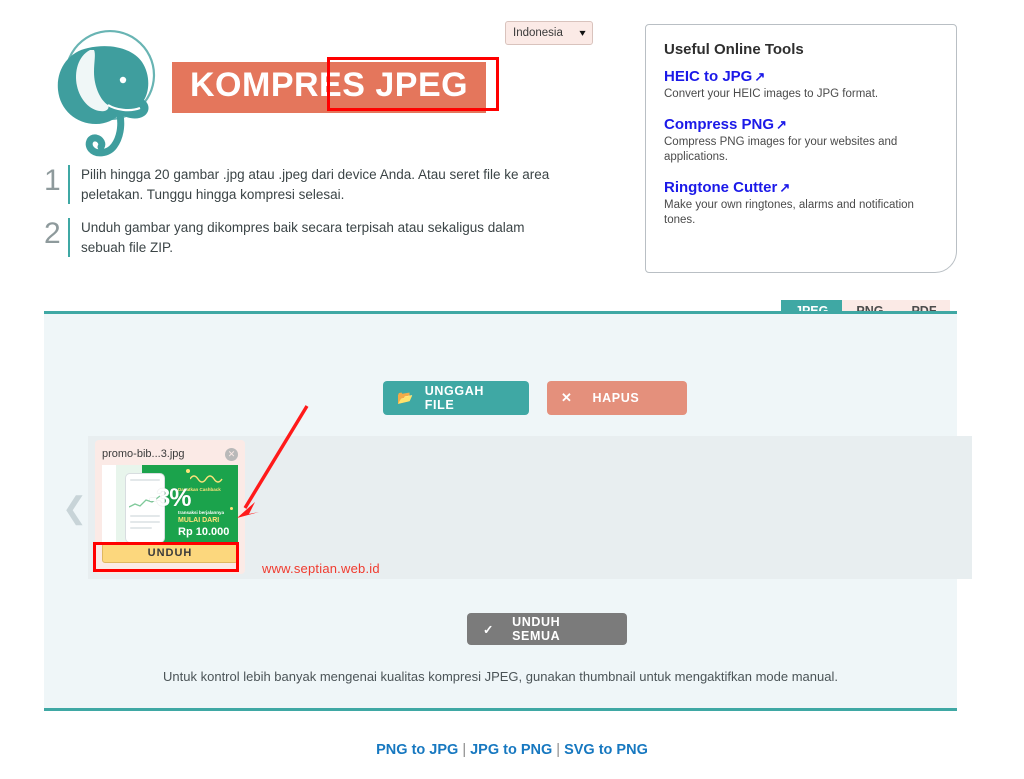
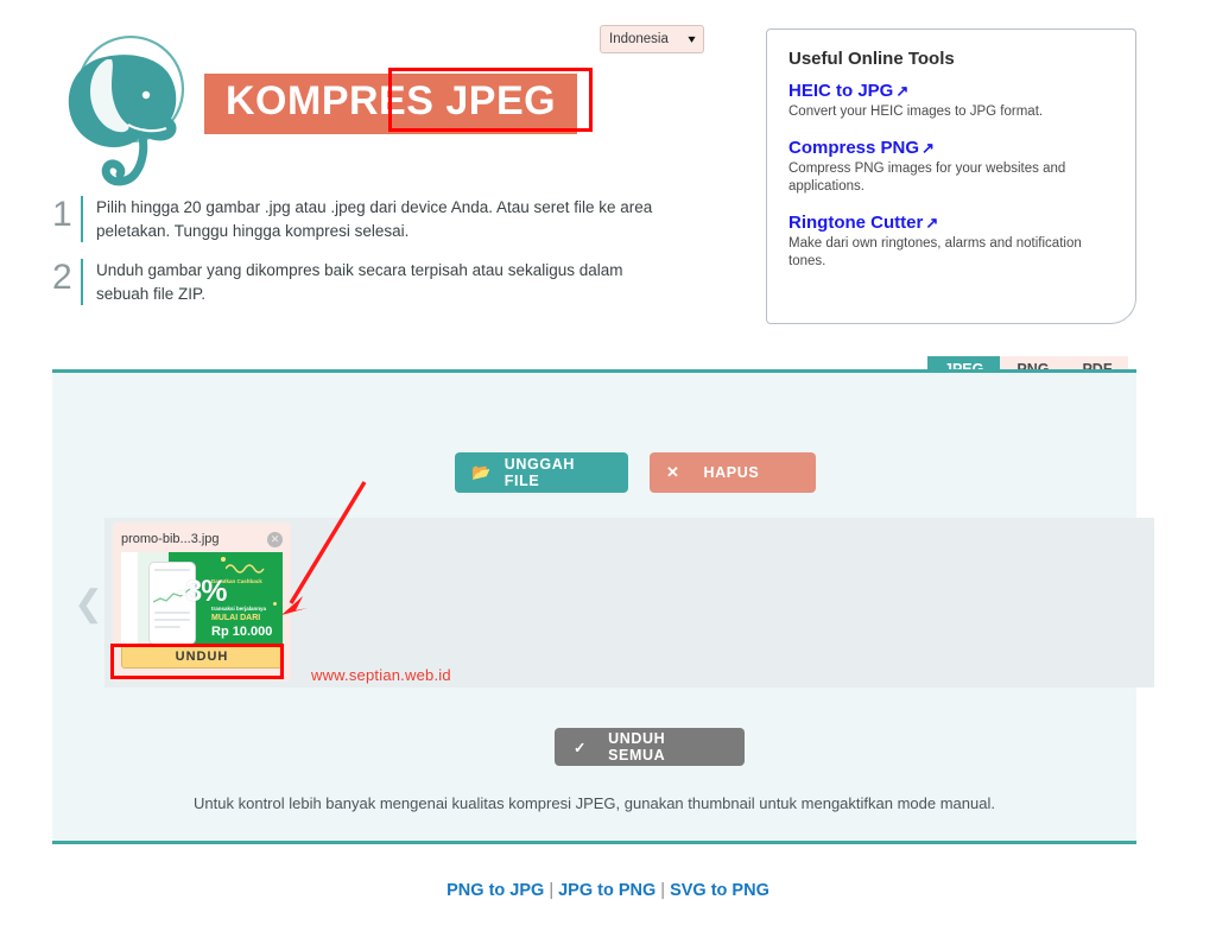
  KOMPRES JPEG
  Indonesia
  ▾
  Useful Online Tools
  HEIC to JPG ↗
  Convert your HEIC images to JPG format.
  Compress PNG ↗
  Compress PNG images for your websites and applications.
  Ringtone Cutter ↗
- Make your own ringtones, alarms and notification tones.
+ Make dari own ringtones, alarms and notification tones.
  1
  Pilih hingga 20 gambar .jpg atau .jpeg dari device Anda. Atau seret file ke area peletakan. Tunggu hingga kompresi selesai.
  2
  Unduh gambar yang dikompres baik secara terpisah atau sekaligus dalam sebuah file ZIP.
  📂
  UNGGAH FILE
  ✕
  HAPUS
  ❮
  promo-bib...3.jpg
  ✕
  -3%
  Rp 10.000
  UNDUH
  ✓
  UNDUH SEMUA
  Untuk kontrol lebih banyak mengenai kualitas kompresi JPEG, gunakan thumbnail untuk mengaktifkan mode manual.
  www.septian.web.id
  PNG to JPG | JPG to PNG | SVG to PNG
